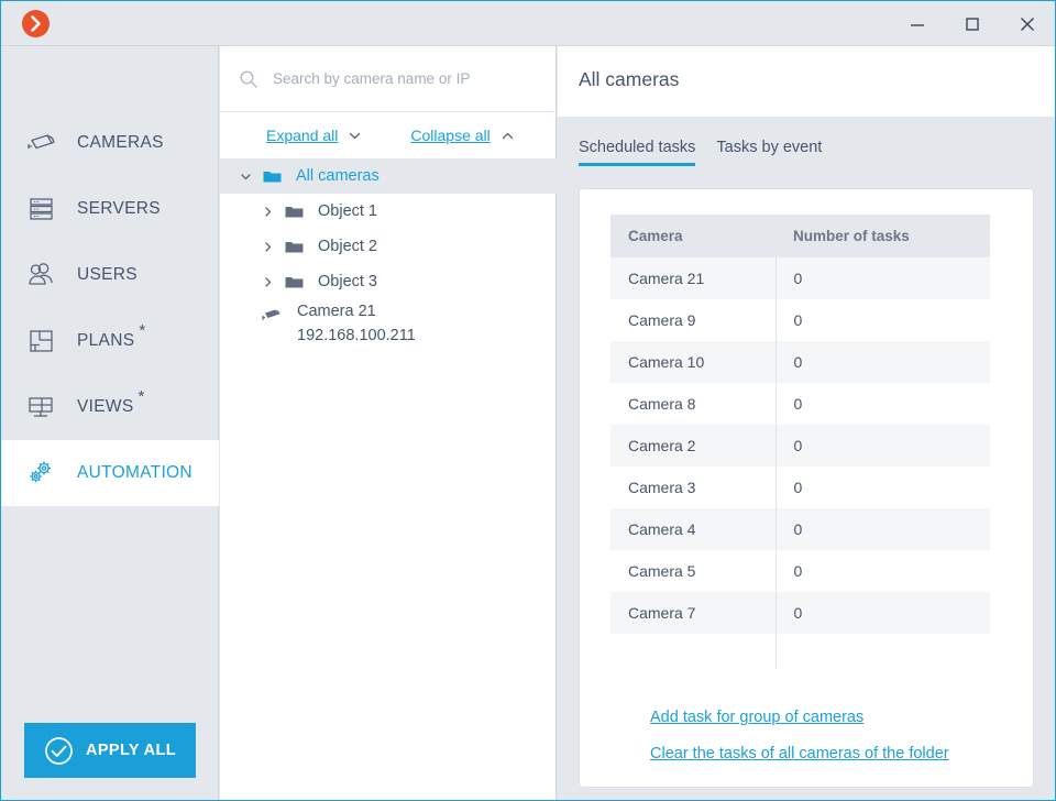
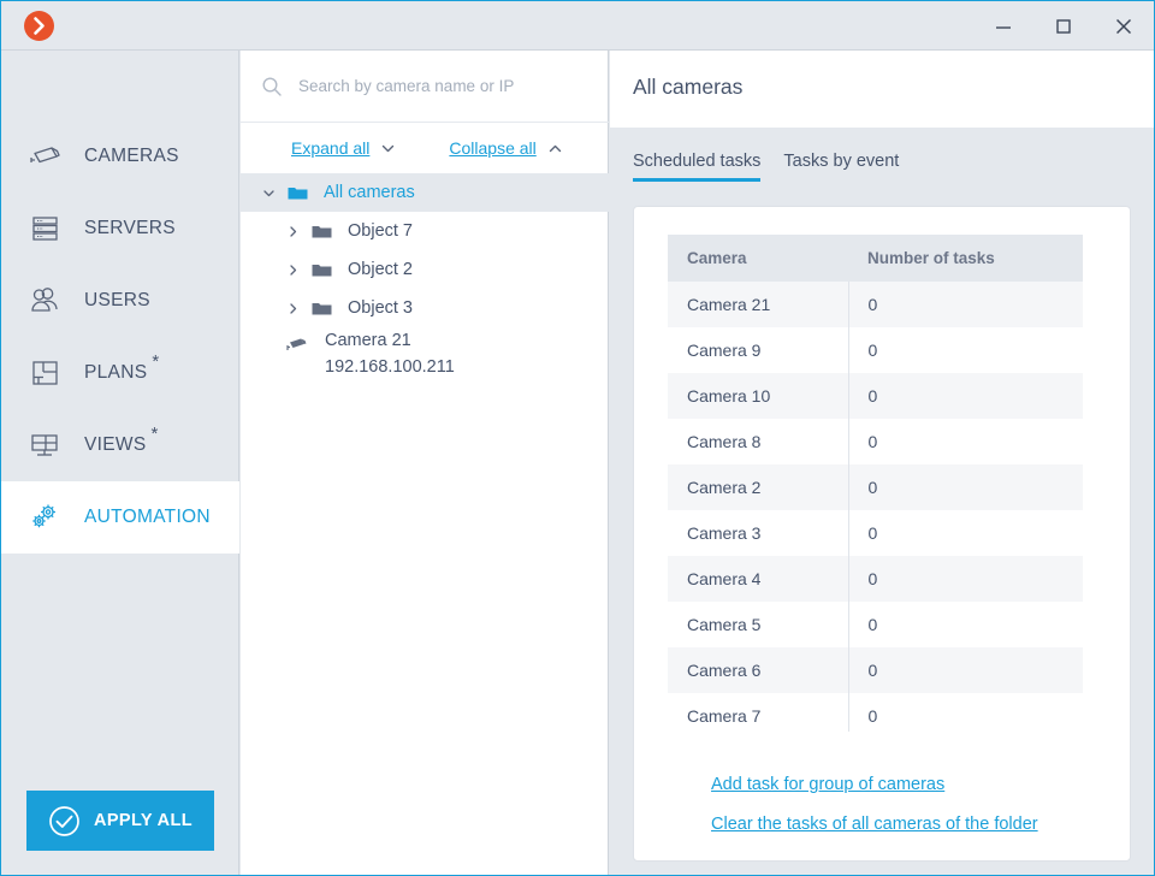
  CAMERAS
  SERVERS
  USERS
  PLANS
  *
  VIEWS
  *
  AUTOMATION
  APPLY ALL
  Search by camera name or IP
  Expand all
  Collapse all
  All cameras
- Object 1
+ Object 7
  Object 2
  Object 3
  Camera 21
  192.168.100.211
  All cameras
  Scheduled tasks
  Tasks by event
  Camera	Number of tasks
  Camera 21	0
  Camera 9	0
  Camera 10	0
  Camera 8	0
  Camera 2	0
  Camera 3	0
  Camera 4	0
  Camera 5	0
+ Camera 6	0
  Camera 7	0
  Add task for group of cameras
  Clear the tasks of all cameras of the folder
